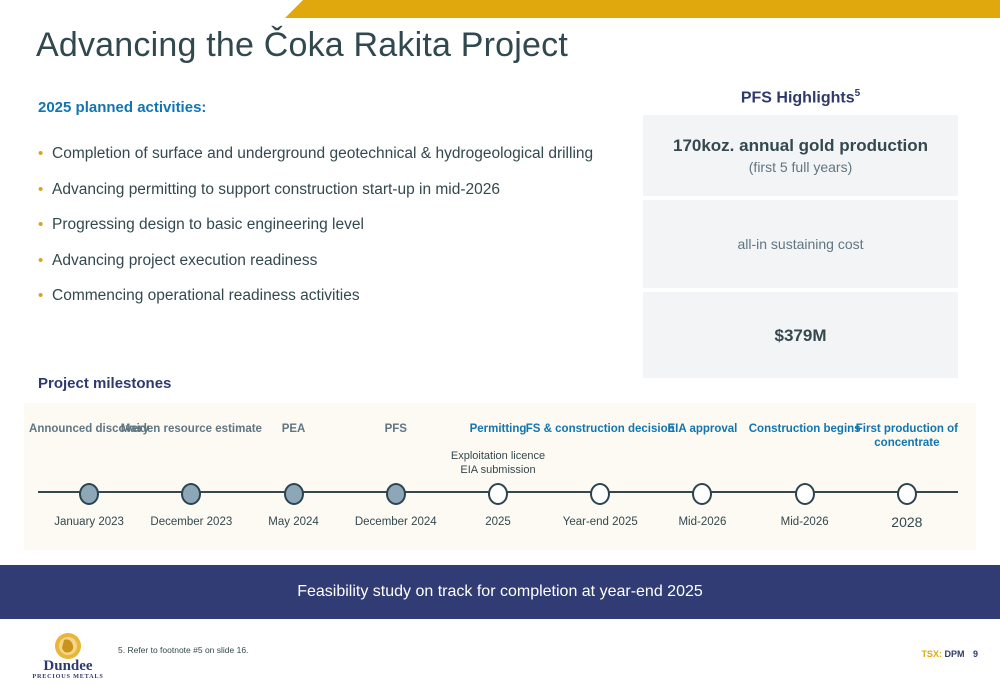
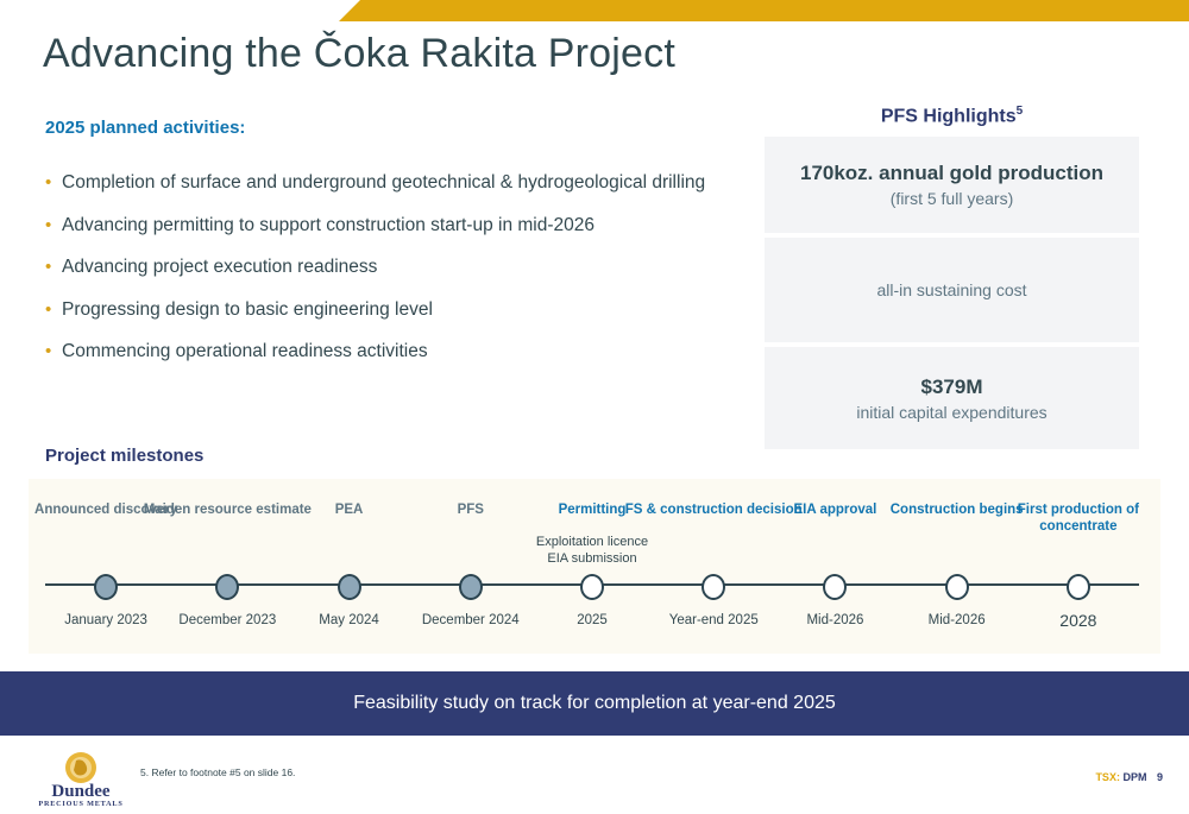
  Advancing the Čoka Rakita Project
  2025 planned activities:
  •
  Completion of surface and underground geotechnical & hydrogeological drilling
  •
  Advancing permitting to support construction start-up in mid-2026
  •
- Progressing design to basic engineering level
+ Advancing project execution readiness
  •
- Advancing project execution readiness
+ Progressing design to basic engineering level
  •
  Commencing operational readiness activities
  PFS Highlights5
  170koz. annual gold production
  (first 5 full years)
  all-in sustaining cost
  $379M
+ initial capital expenditures
  Project milestones
  Announced discovery
  January 2023
  Maiden resource estimate
  December 2023
  PEA
  May 2024
  PFS
  December 2024
  Permitting
  Exploitation licence
  EIA submission
  2025
  FS & construction decision
  Year-end 2025
  EIA approval
  Mid-2026
  Construction begins
  Mid-2026
  First production of concentrate
  2028
  Feasibility study on track for completion at year-end 2025
  Dundee
  5. Refer to footnote #5 on slide 16.
  TSX: DPM 9
